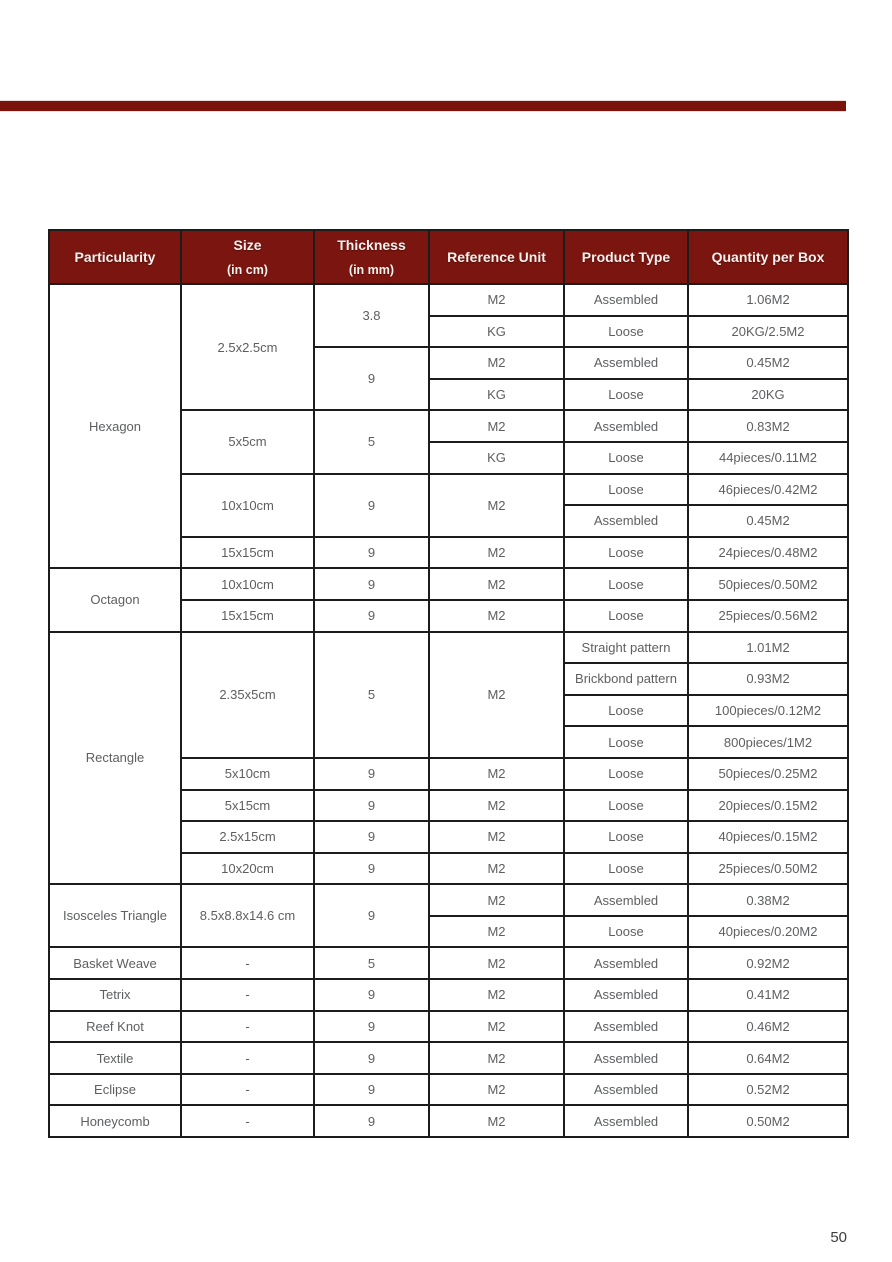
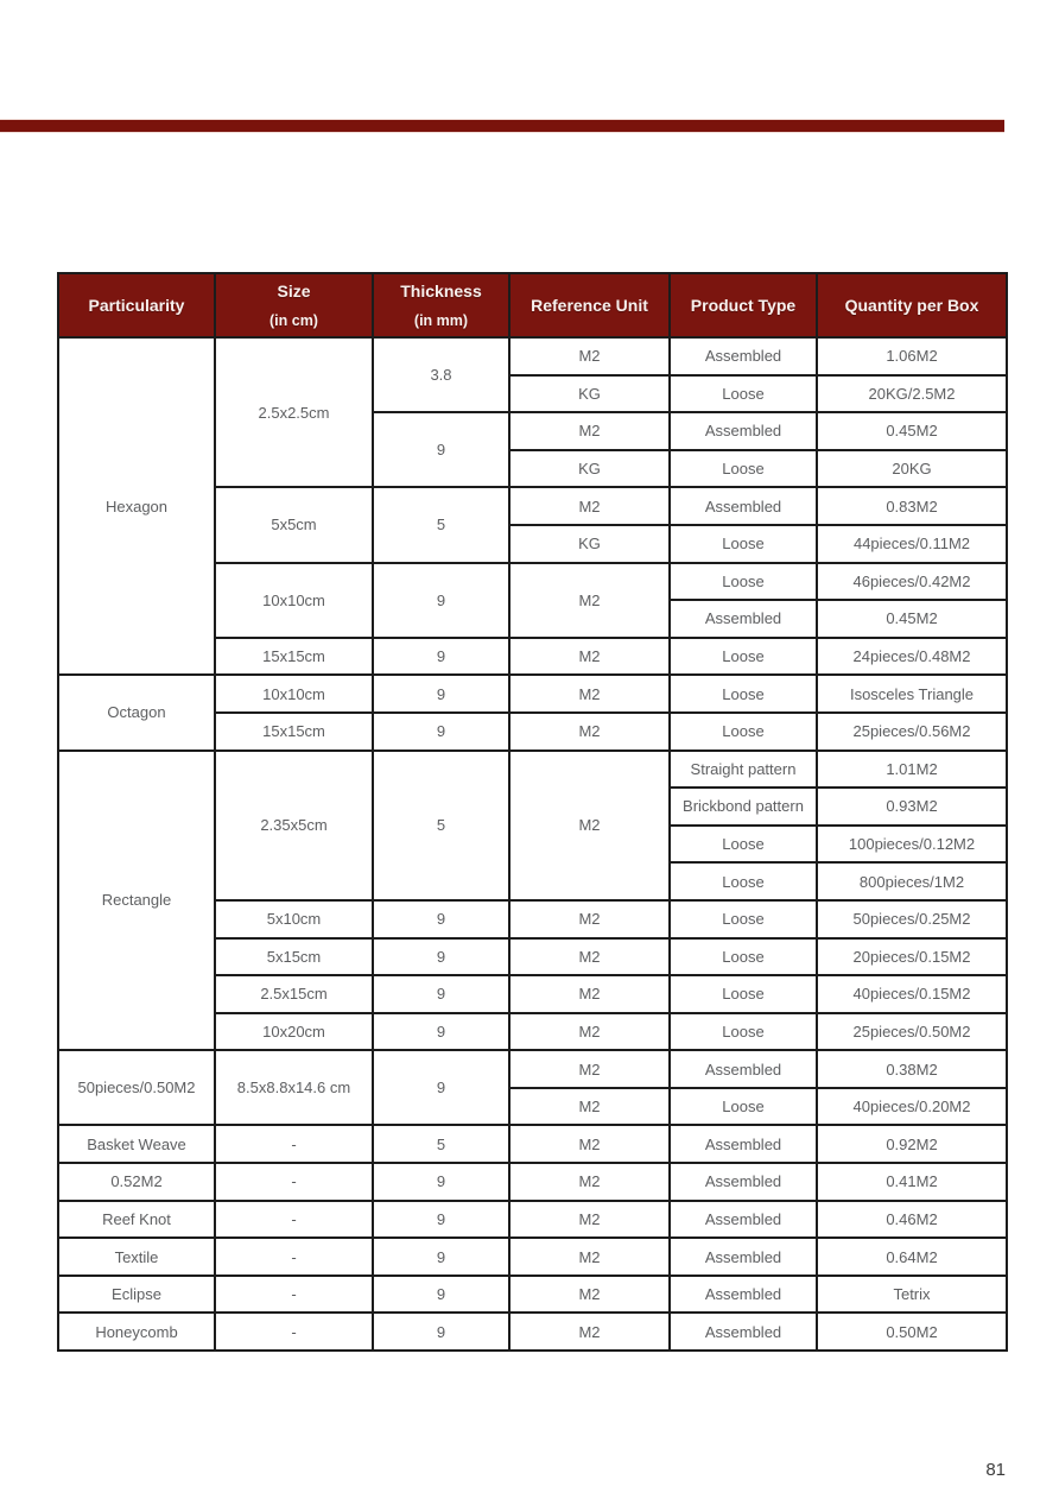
  Particularity	Size(in cm)	Thickness(in mm)	Reference Unit	Product Type	Quantity per Box
  Hexagon	2.5x2.5cm	3.8	M2	Assembled	1.06M2
  KG	Loose	20KG/2.5M2
  9	M2	Assembled	0.45M2
  KG	Loose	20KG
  5x5cm	5	M2	Assembled	0.83M2
  KG	Loose	44pieces/0.11M2
  10x10cm	9	M2	Loose	46pieces/0.42M2
  Assembled	0.45M2
  15x15cm	9	M2	Loose	24pieces/0.48M2
- Octagon	10x10cm	9	M2	Loose	50pieces/0.50M2
+ Octagon	10x10cm	9	M2	Loose	Isosceles Triangle
  15x15cm	9	M2	Loose	25pieces/0.56M2
  Rectangle	2.35x5cm	5	M2	Straight pattern	1.01M2
  Brickbond pattern	0.93M2
  Loose	100pieces/0.12M2
  Loose	800pieces/1M2
  5x10cm	9	M2	Loose	50pieces/0.25M2
  5x15cm	9	M2	Loose	20pieces/0.15M2
  2.5x15cm	9	M2	Loose	40pieces/0.15M2
  10x20cm	9	M2	Loose	25pieces/0.50M2
- Isosceles Triangle	8.5x8.8x14.6 cm	9	M2	Assembled	0.38M2
+ 50pieces/0.50M2	8.5x8.8x14.6 cm	9	M2	Assembled	0.38M2
  M2	Loose	40pieces/0.20M2
  Basket Weave	-	5	M2	Assembled	0.92M2
- Tetrix	-	9	M2	Assembled	0.41M2
+ 0.52M2	-	9	M2	Assembled	0.41M2
  Reef Knot	-	9	M2	Assembled	0.46M2
  Textile	-	9	M2	Assembled	0.64M2
- Eclipse	-	9	M2	Assembled	0.52M2
+ Eclipse	-	9	M2	Assembled	Tetrix
  Honeycomb	-	9	M2	Assembled	0.50M2
- 50
+ 81
